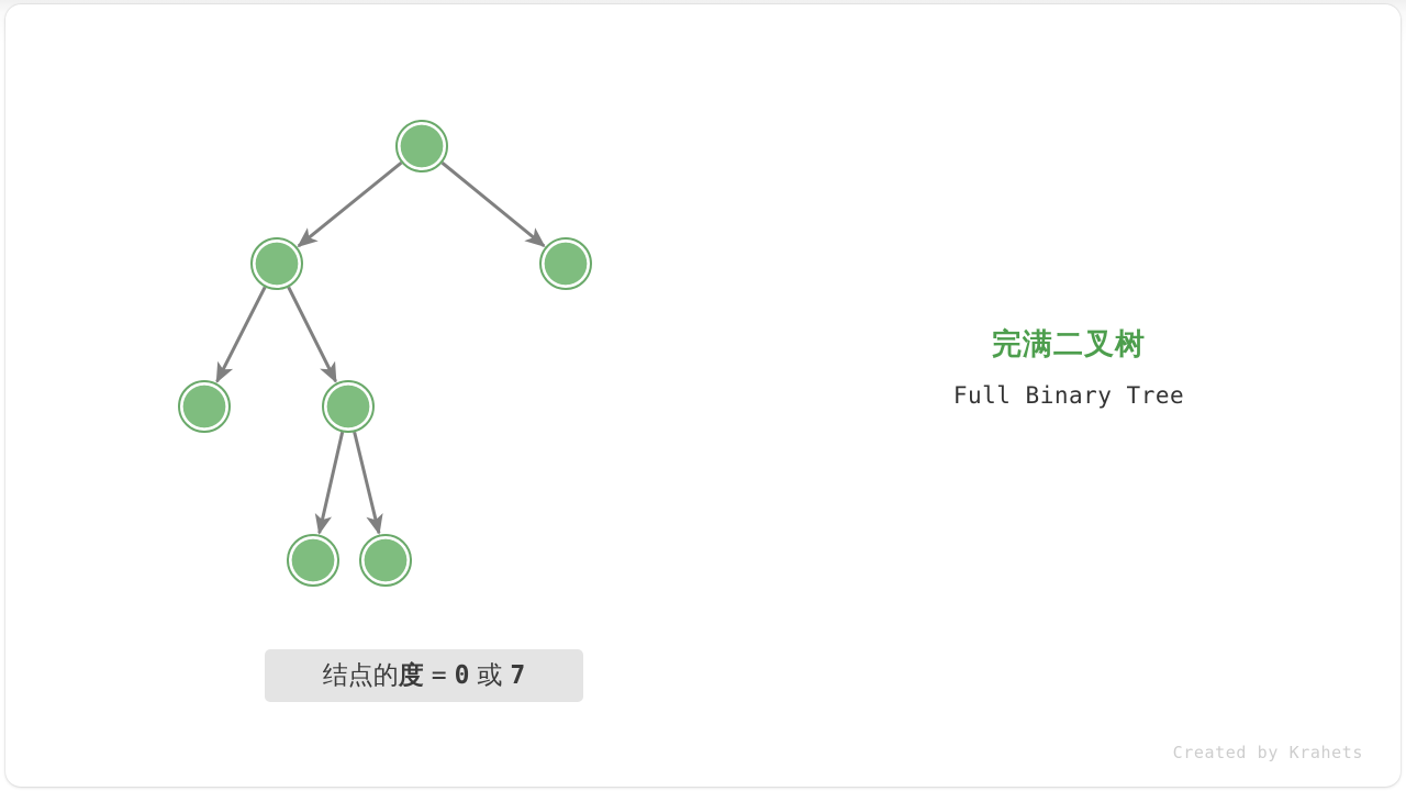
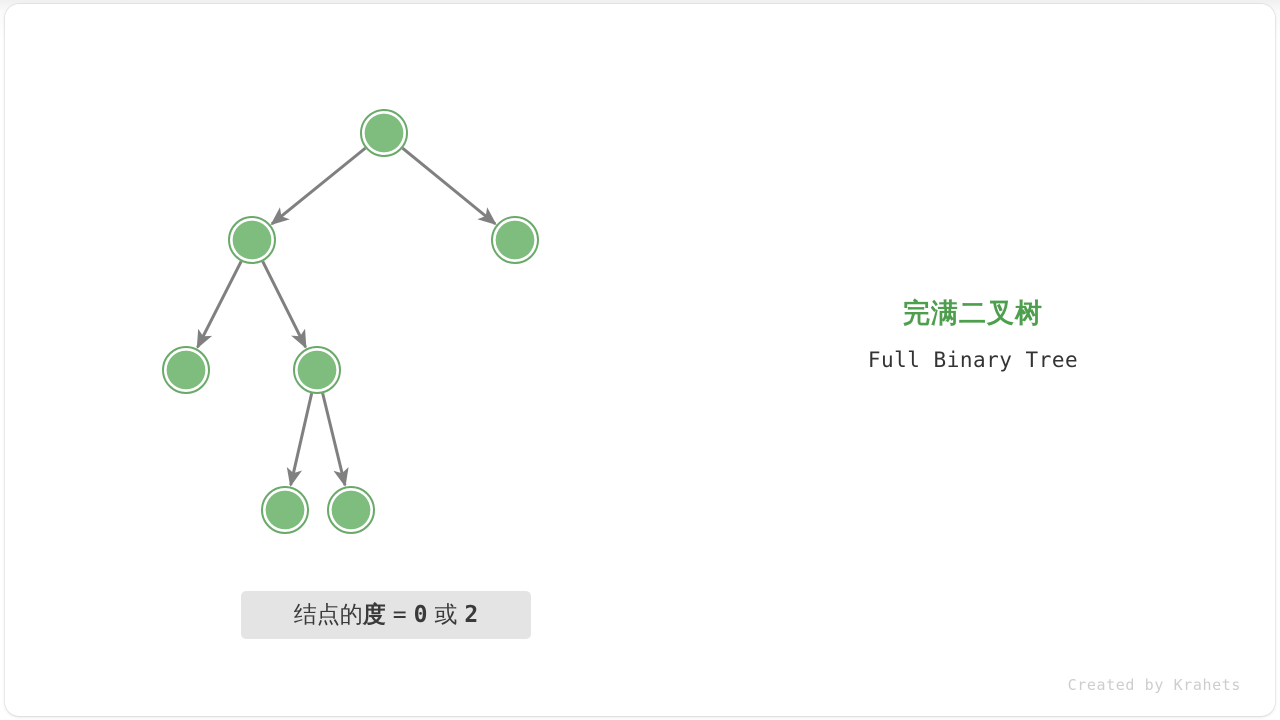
  完满二叉树
  Full Binary Tree
- 结点的度 = 0 或 7
+ 结点的度 = 0 或 2
  Created by Krahets
